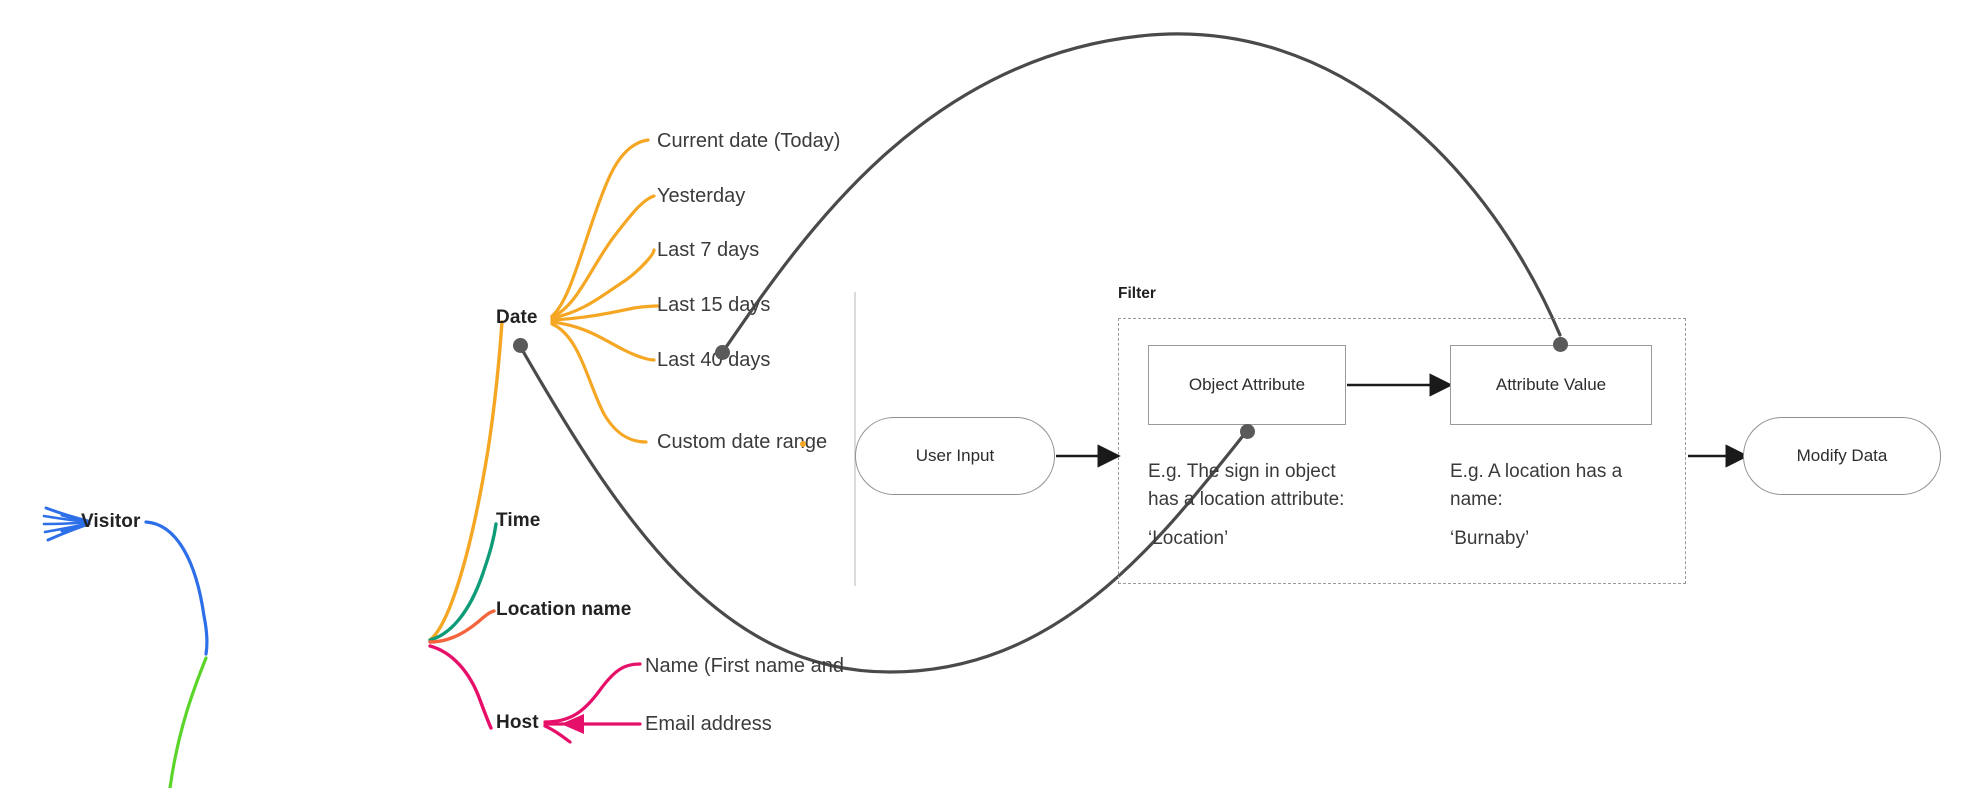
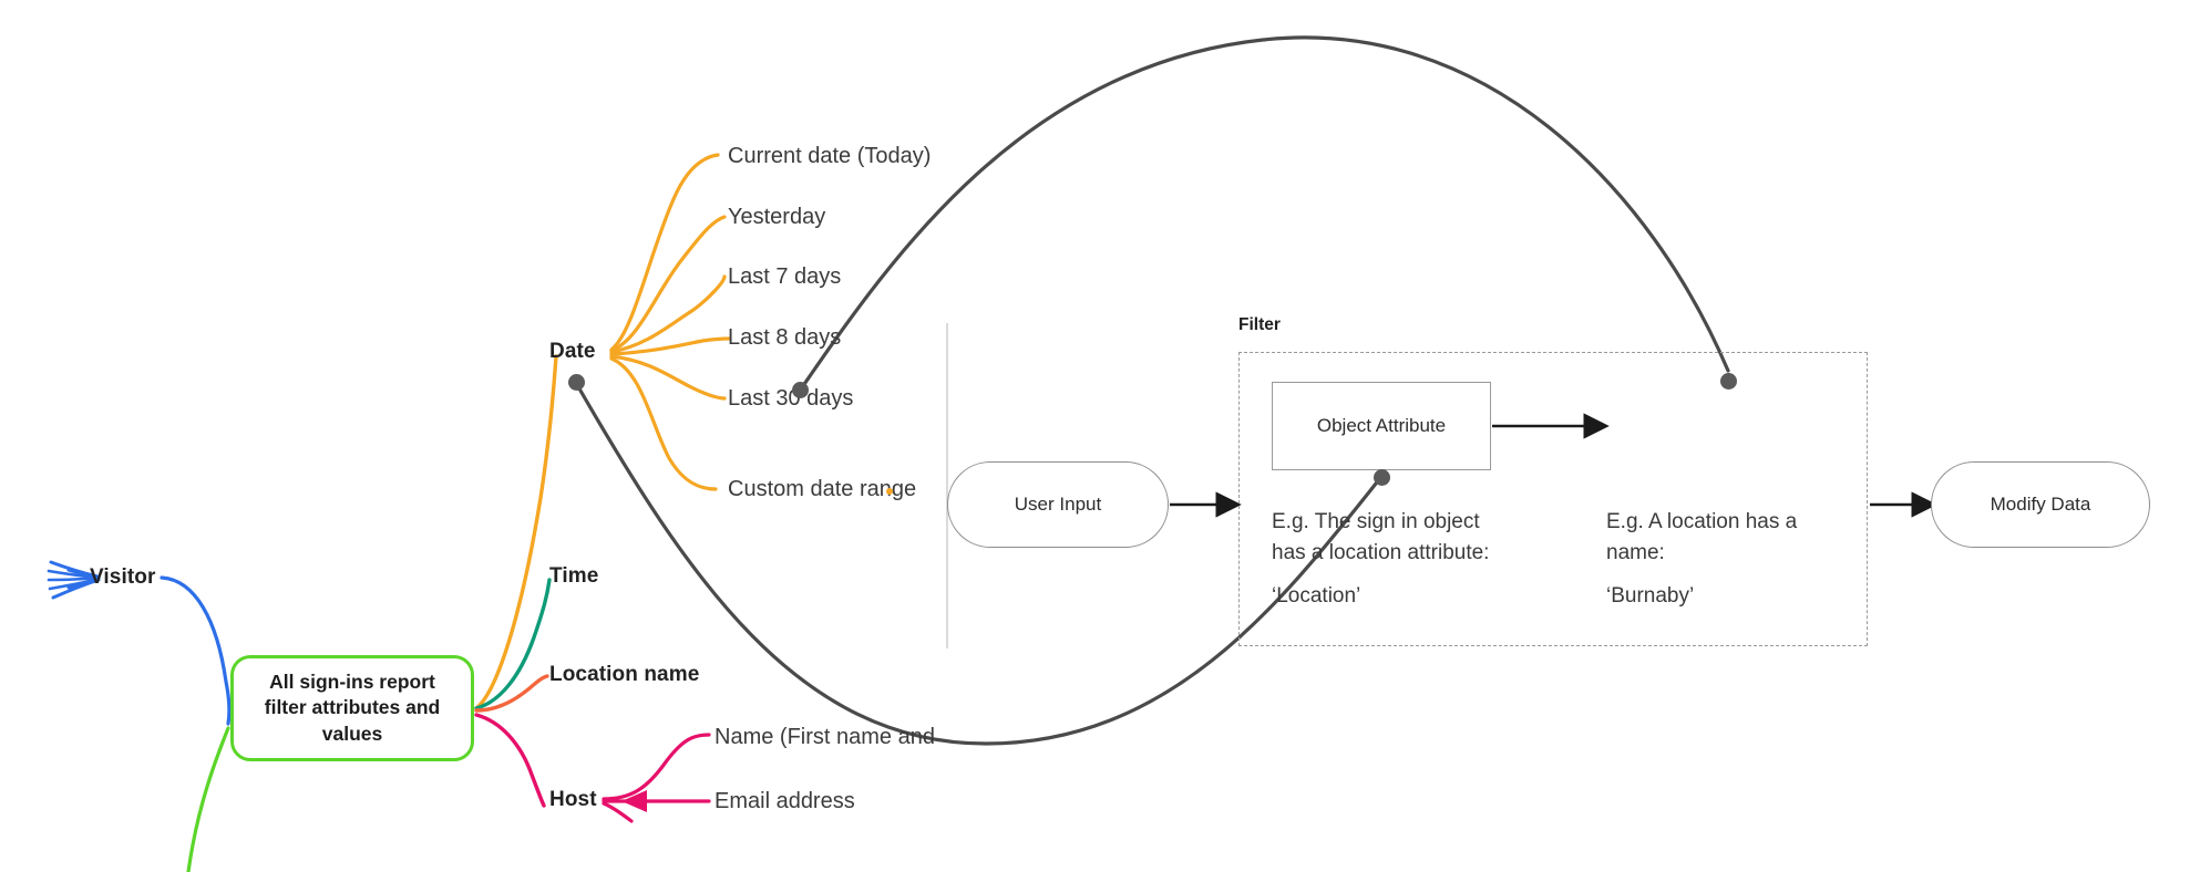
  Visitor
+ All sign-ins report
+ filter attributes and
+ values
  Date
  Time
  Location name
  Host
  Current date (Today)
  Yesterday
  Last 7 days
- Last 15 days
+ Last 8 days
- Last 40 days
+ Last 30 days
  Custom date rage
  Name (First name and
  Email address
  User Input
  Filter
  Object Attribute
- Attribute Value
  E.g. The sign in object
  has a location attribute:
  ‘Location’
  E.g. A location has a
  name:
  ‘Burnaby’
  Modify Data
